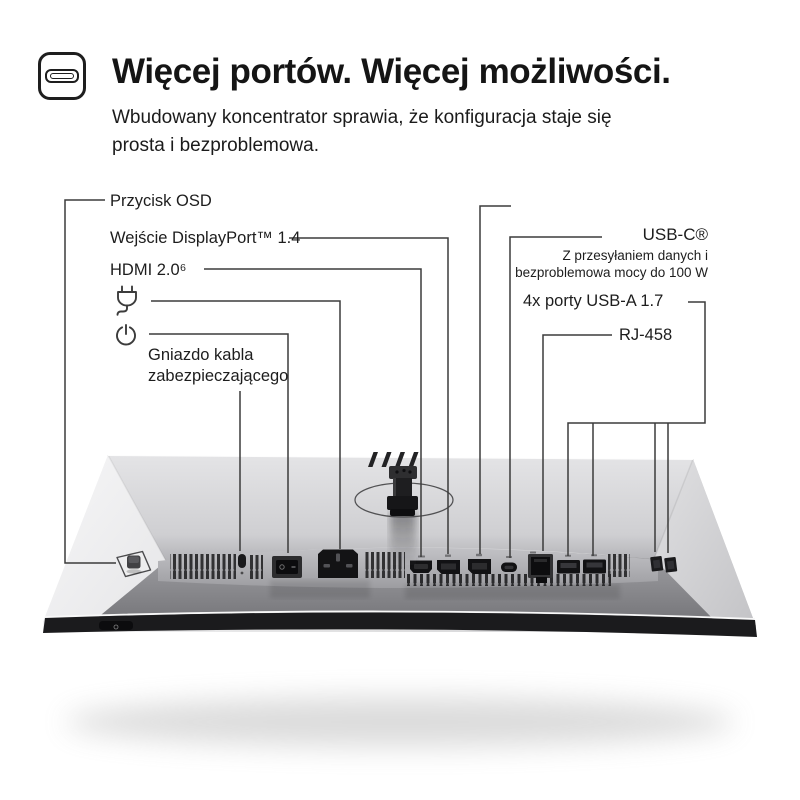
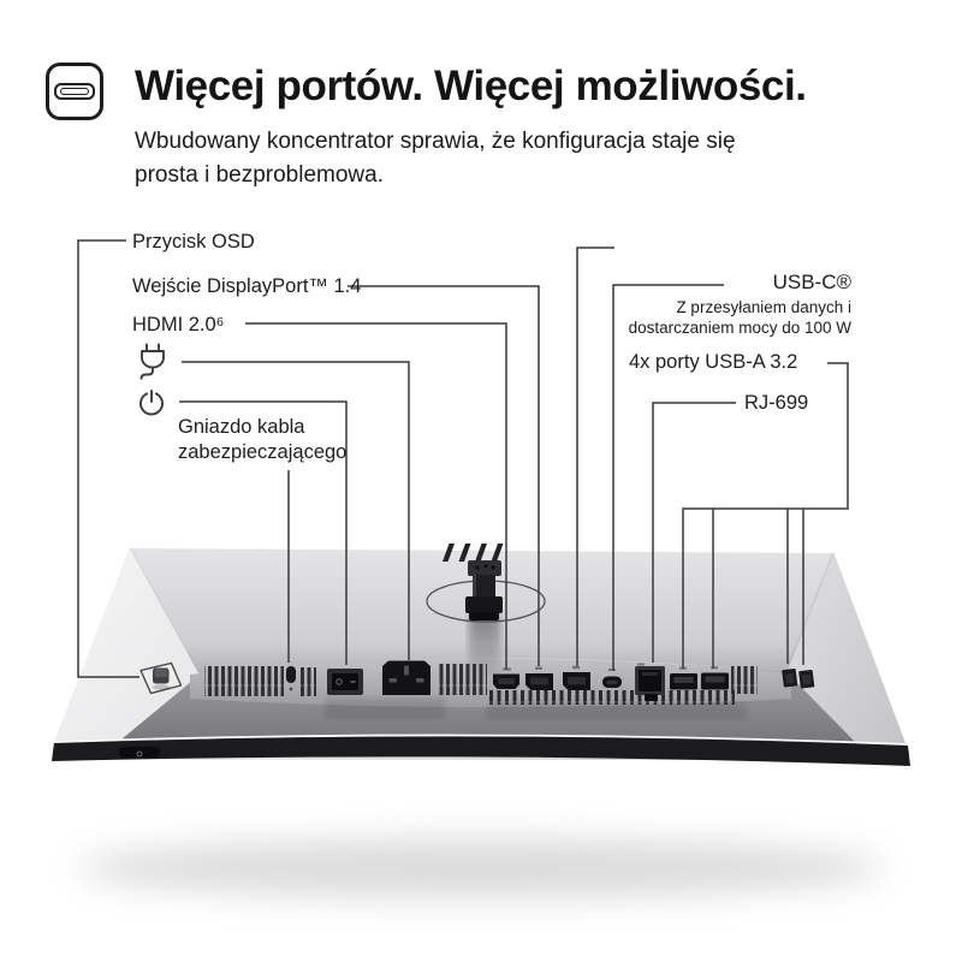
  Więcej portów. Więcej możliwości.
  Wbudowany koncentrator sprawia, że konfiguracja staje się
  prosta i bezproblemowa.
  Przycisk OSD
  Wejście DisplayPort™ 1.4
  HDMI 2.0⁶
  Gniazdo kabla
  zabezpieczającego
  USB-C®
  Z przesyłaniem danych i
- bezproblemowa mocy do 100 W
+ dostarczaniem mocy do 100 W
- 4x porty USB-A 1.7
+ 4x porty USB-A 3.2
- RJ-458
+ RJ-699
